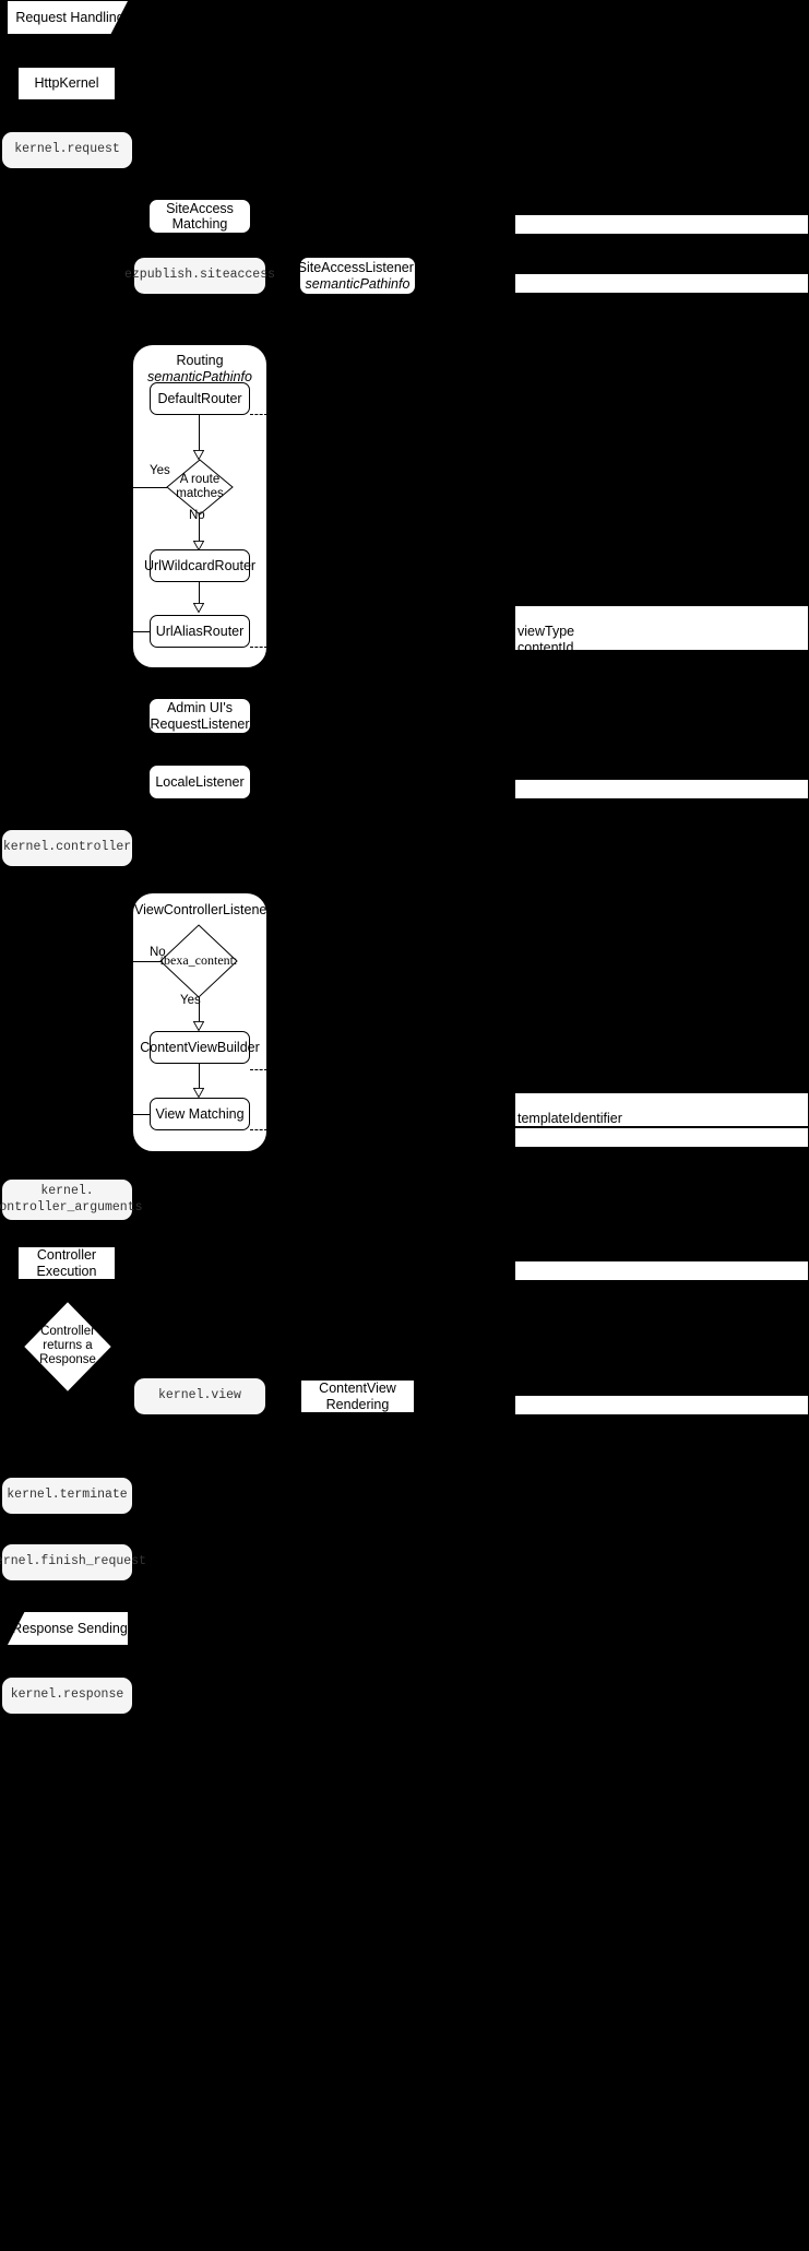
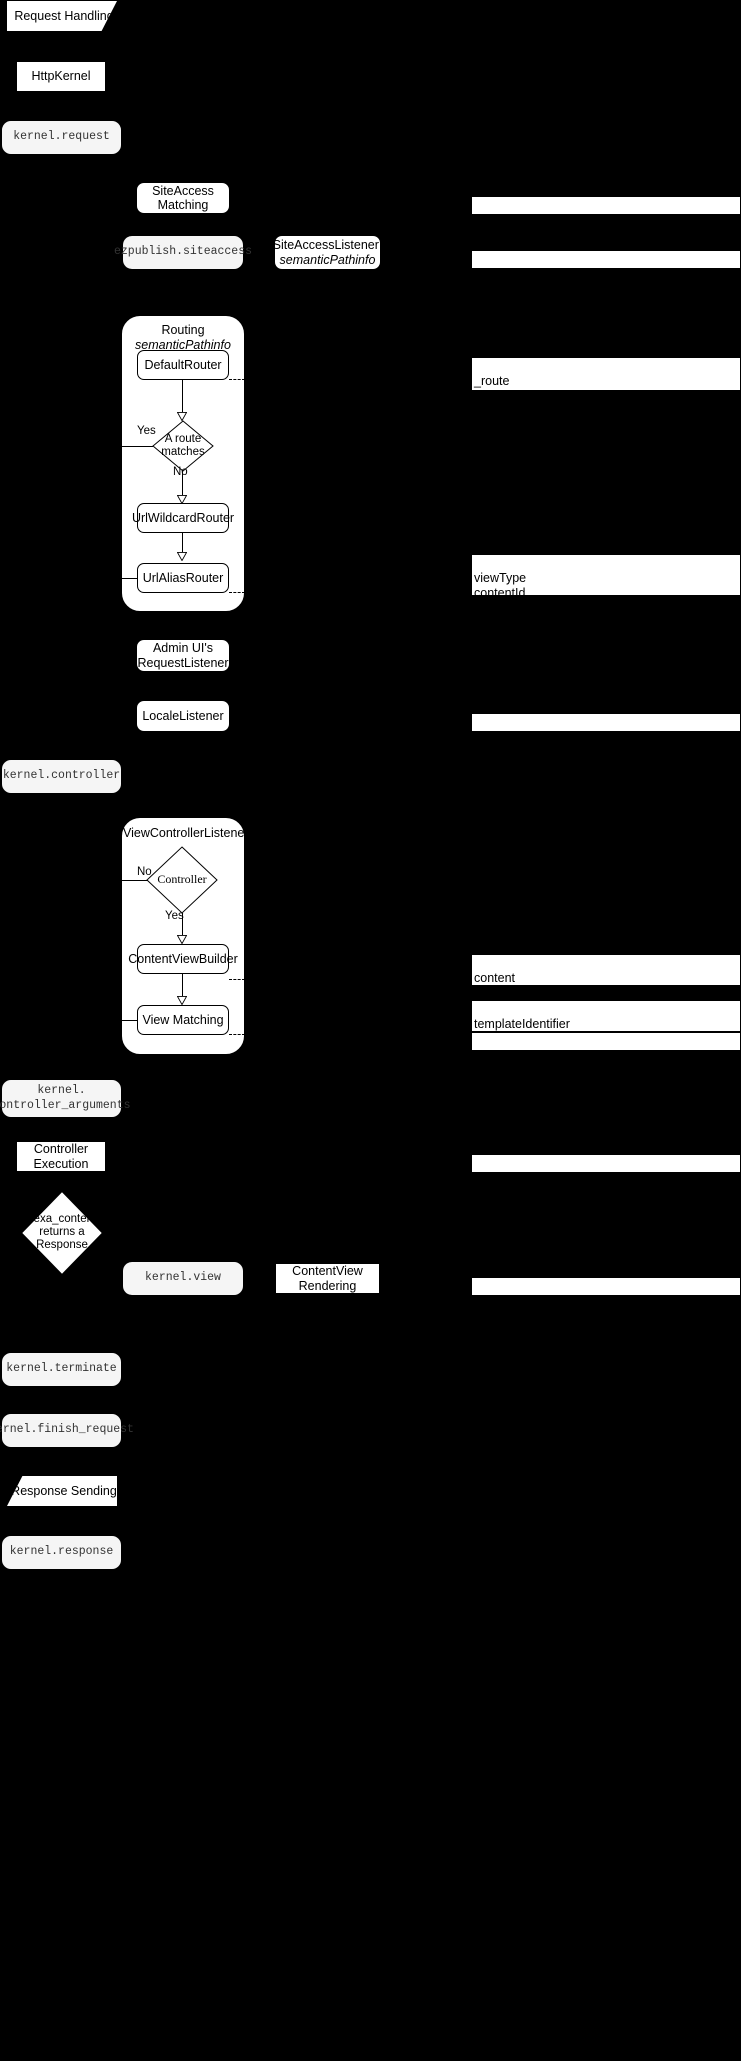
  Request Handlin
  HttpKernel
  kernel.request
  SiteAccess Matching
  siteaccess
  ezpublish.siteaccess
  SiteAccessListener:
  semanticPathinfo
  semanticPathinfo
  Routing semanticPathinfo
  DefaultRouter
+ _route
+ _controller
  A route
  matches
  Yes
  No
  UrlWildcardRouter
  UrlAliasRouter
  viewType
  contentId
  Admin UI's
  RequestListener
  LocaleListener
  _locale
  kernel.controller
  ViewControllerListener
- ibexa_content:
+ Controller
  No
  Yes
  ContentViewBuilder
+ content
  View Matching
  templateIdentifier
  view
  kernel.
  ontroller_arguments
  Controller Execution
  response/view
- Controller
+ ibexa_content:
  returns a
  Response
  kernel.view
  ContentView Rendering
  response
  kernel.terminate
  rnel.finish_request
  Response Sending
  kernel.response
